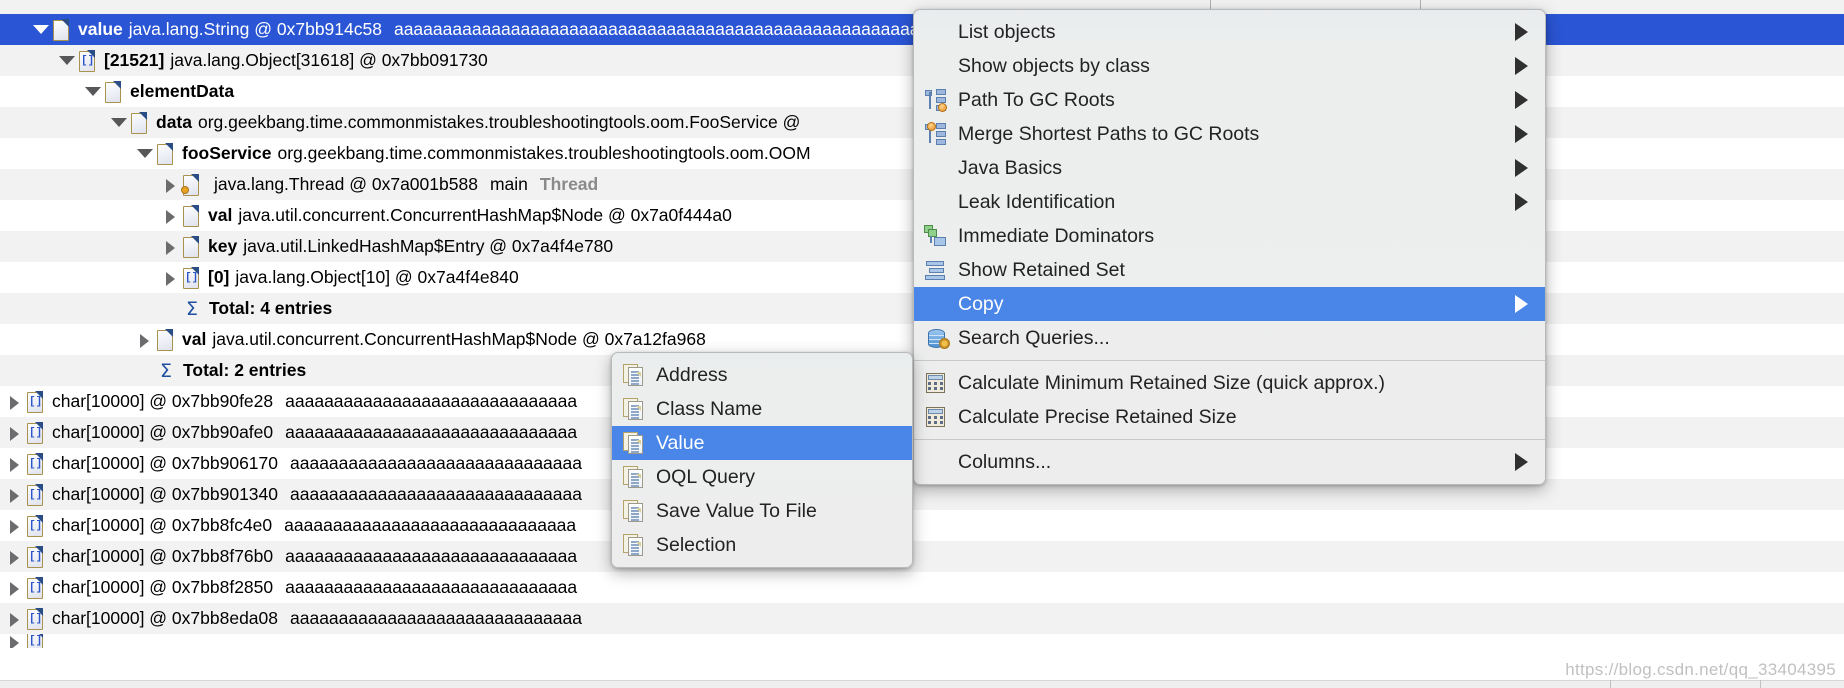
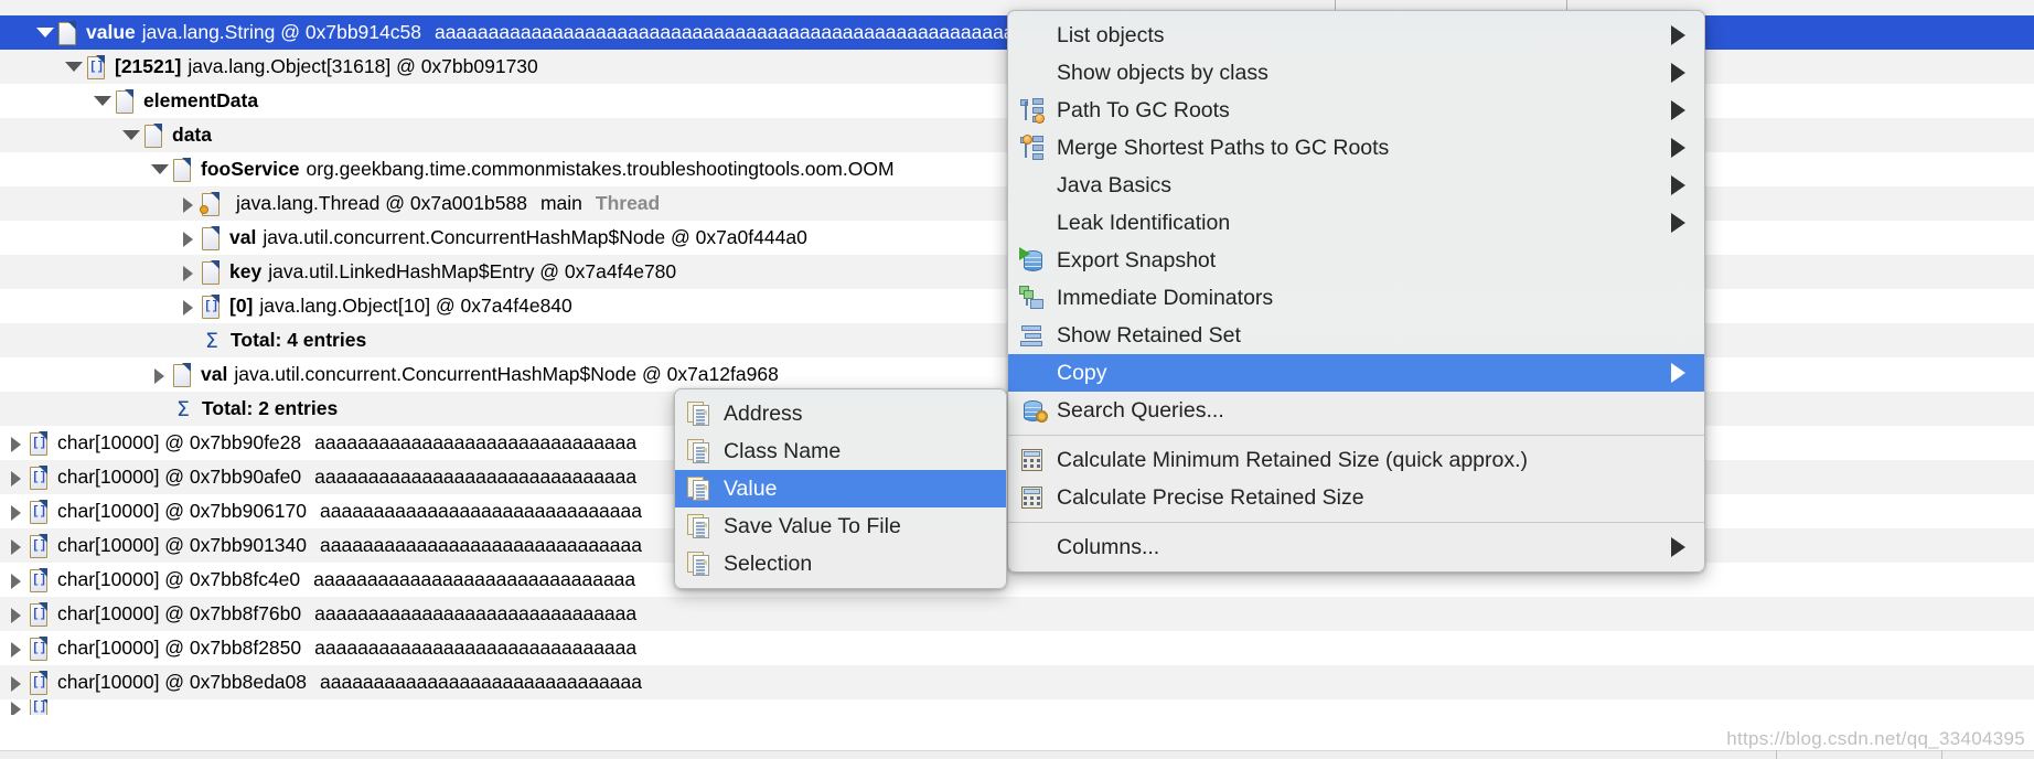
  value
  java.lang.String @ 0x7bb914c58
  []
  [21521]
  java.lang.Object[31618] @ 0x7bb091730
  elementData
  data
- org.geekbang.time.commonmistakes.troubleshootingtools.oom.FooService @
  fooService
  org.geekbang.time.commonmistakes.troubleshootingtools.oom.OOM
  java.lang.Thread @ 0x7a001b588
  main
  Thread
  val
  java.util.concurrent.ConcurrentHashMap$Node @ 0x7a0f444a0
  key
  java.util.LinkedHashMap$Entry @ 0x7a4f4e780
  []
  [0]
  java.lang.Object[10] @ 0x7a4f4e840
  Σ
  Total: 4 entries
  val
  java.util.concurrent.ConcurrentHashMap$Node @ 0x7a12fa968
  Σ
  Total: 2 entries
  []
  char[10000] @ 0x7bb90fe28
  aaaaaaaaaaaaaaaaaaaaaaaaaaaaaa
  []
  char[10000] @ 0x7bb90afe0
  aaaaaaaaaaaaaaaaaaaaaaaaaaaaaa
  []
  char[10000] @ 0x7bb906170
  aaaaaaaaaaaaaaaaaaaaaaaaaaaaaa
  []
  char[10000] @ 0x7bb901340
  aaaaaaaaaaaaaaaaaaaaaaaaaaaaaa
  []
  char[10000] @ 0x7bb8fc4e0
  aaaaaaaaaaaaaaaaaaaaaaaaaaaaaa
  []
  char[10000] @ 0x7bb8f76b0
  aaaaaaaaaaaaaaaaaaaaaaaaaaaaaa
  []
  char[10000] @ 0x7bb8f2850
  aaaaaaaaaaaaaaaaaaaaaaaaaaaaaa
  []
  char[10000] @ 0x7bb8eda08
  aaaaaaaaaaaaaaaaaaaaaaaaaaaaaa
  []
  List objects
  Show objects by class
  Path To GC Roots
  Merge Shortest Paths to GC Roots
  Java Basics
  Leak Identification
+ Export Snapshot
  Immediate Dominators
  Show Retained Set
  Copy
  Search Queries...
  Calculate Minimum Retained Size (quick approx.)
  Calculate Precise Retained Size
  Columns...
  Address
  Class Name
  Value
- OQL Query
  Save Value To File
  Selection
  https://blog.csdn.net/qq_33404395
